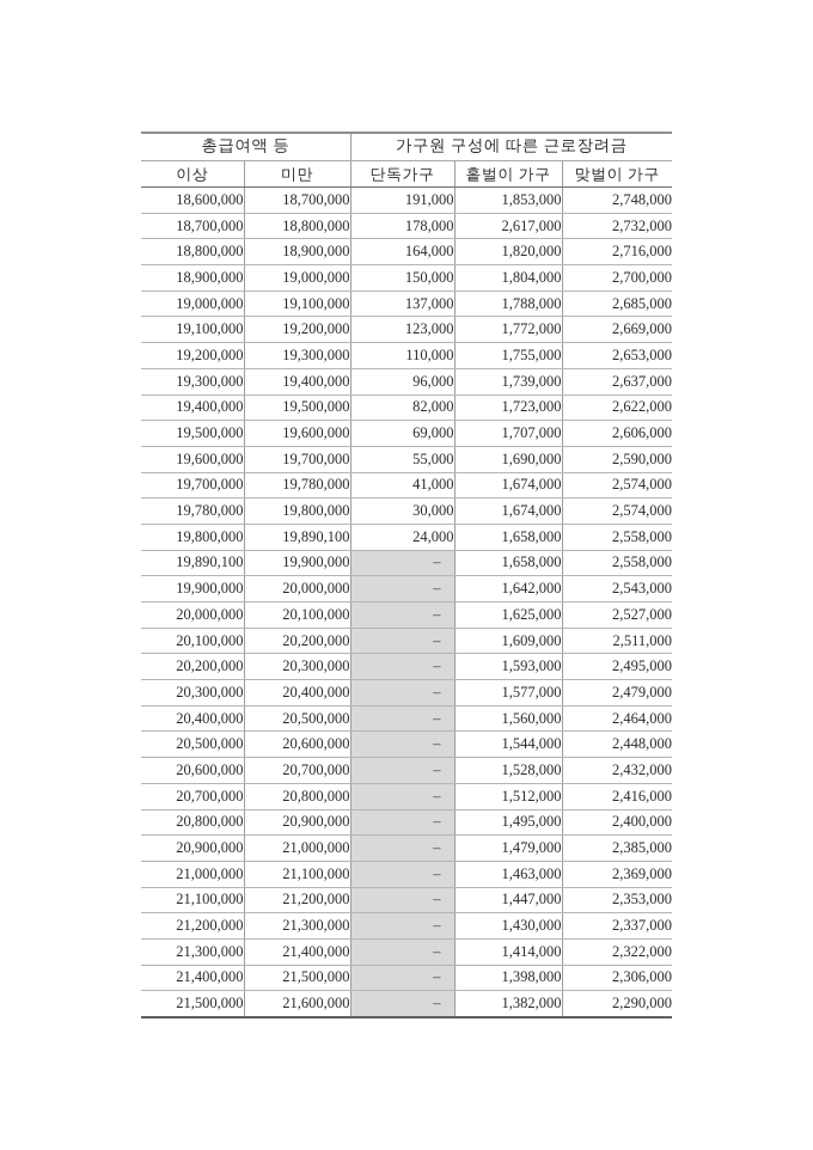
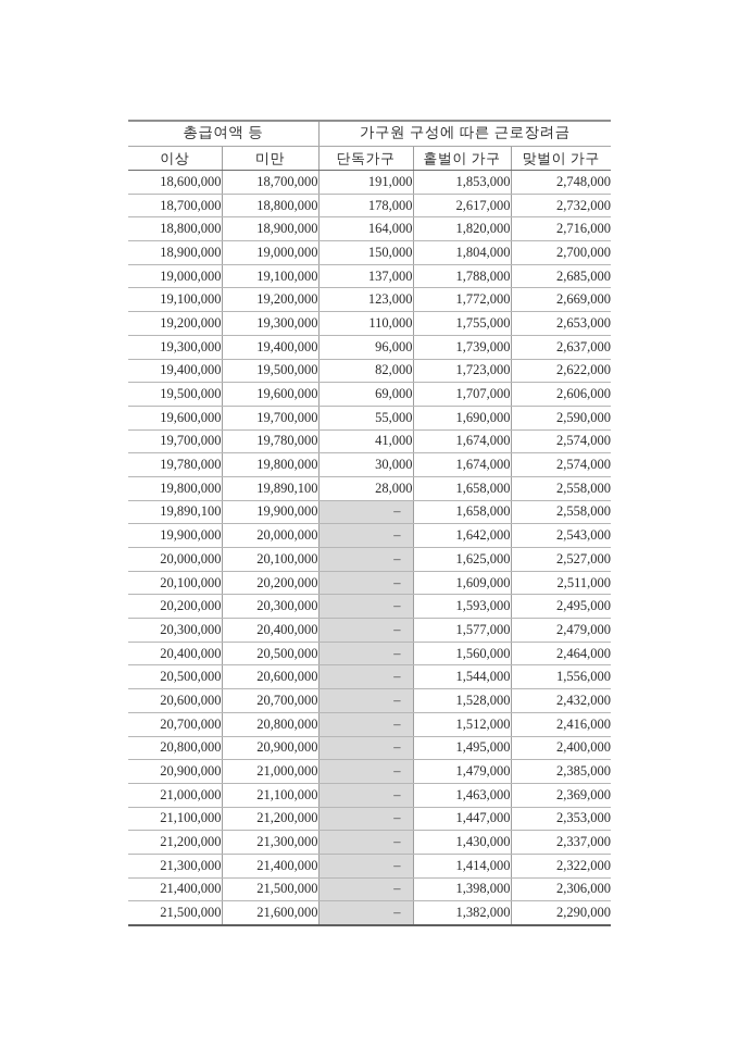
  총급여액 등	가구원 구성에 따른 근로장려금
  이상	미만	단독가구	홑벌이 가구	맞벌이 가구
  18,600,000	18,700,000	191,000	1,853,000	2,748,000
  18,700,000	18,800,000	178,000	2,617,000	2,732,000
  18,800,000	18,900,000	164,000	1,820,000	2,716,000
  18,900,000	19,000,000	150,000	1,804,000	2,700,000
  19,000,000	19,100,000	137,000	1,788,000	2,685,000
  19,100,000	19,200,000	123,000	1,772,000	2,669,000
  19,200,000	19,300,000	110,000	1,755,000	2,653,000
  19,300,000	19,400,000	96,000	1,739,000	2,637,000
  19,400,000	19,500,000	82,000	1,723,000	2,622,000
  19,500,000	19,600,000	69,000	1,707,000	2,606,000
  19,600,000	19,700,000	55,000	1,690,000	2,590,000
  19,700,000	19,780,000	41,000	1,674,000	2,574,000
  19,780,000	19,800,000	30,000	1,674,000	2,574,000
- 19,800,000	19,890,100	24,000	1,658,000	2,558,000
+ 19,800,000	19,890,100	28,000	1,658,000	2,558,000
  19,890,100	19,900,000	–	1,658,000	2,558,000
  19,900,000	20,000,000	–	1,642,000	2,543,000
  20,000,000	20,100,000	–	1,625,000	2,527,000
  20,100,000	20,200,000	–	1,609,000	2,511,000
  20,200,000	20,300,000	–	1,593,000	2,495,000
  20,300,000	20,400,000	–	1,577,000	2,479,000
  20,400,000	20,500,000	–	1,560,000	2,464,000
- 20,500,000	20,600,000	–	1,544,000	2,448,000
+ 20,500,000	20,600,000	–	1,544,000	1,556,000
  20,600,000	20,700,000	–	1,528,000	2,432,000
  20,700,000	20,800,000	–	1,512,000	2,416,000
  20,800,000	20,900,000	–	1,495,000	2,400,000
  20,900,000	21,000,000	–	1,479,000	2,385,000
  21,000,000	21,100,000	–	1,463,000	2,369,000
  21,100,000	21,200,000	–	1,447,000	2,353,000
  21,200,000	21,300,000	–	1,430,000	2,337,000
  21,300,000	21,400,000	–	1,414,000	2,322,000
  21,400,000	21,500,000	–	1,398,000	2,306,000
  21,500,000	21,600,000	–	1,382,000	2,290,000
